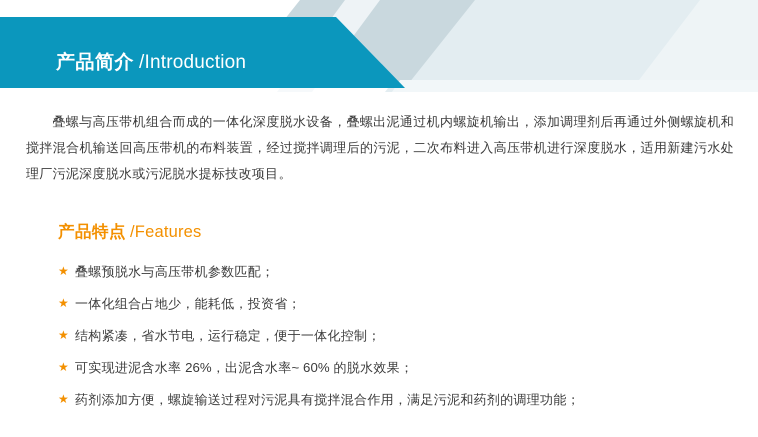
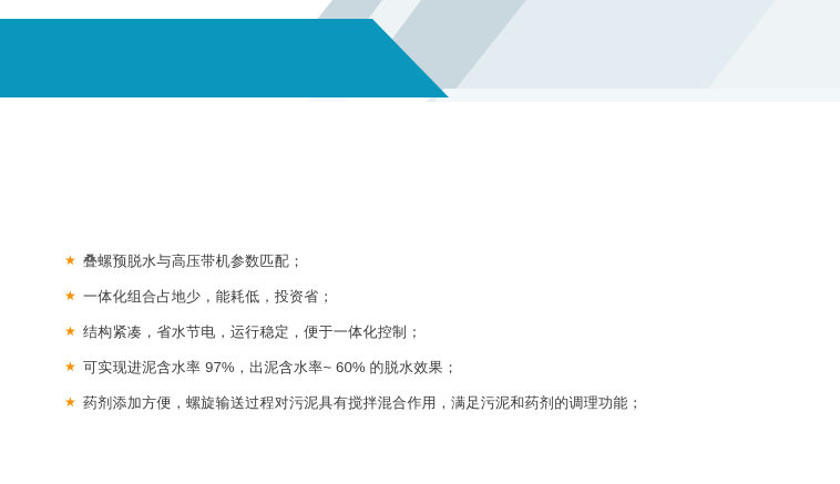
- 产品简介 /Introduction
- 叠螺与高压带机组合而成的一体化深度脱水设备，叠螺出泥通过机内螺旋机输出，添加调理剂后再通过外侧螺旋机和搅拌混合机输送回高压带机的布料装置，经过搅拌调理后的污泥，二次布料进入高压带机进行深度脱水，适用新建污水处理厂污泥深度脱水或污泥脱水提标技改项目。
- 产品特点 /Features
  ★
  叠螺预脱水与高压带机参数匹配；
  ★
  一体化组合占地少，能耗低，投资省；
  ★
  结构紧凑，省水节电，运行稳定，便于一体化控制；
  ★
- 可实现进泥含水率 26%，出泥含水率~ 60% 的脱水效果；
+ 可实现进泥含水率 97%，出泥含水率~ 60% 的脱水效果；
  ★
  药剂添加方便，螺旋输送过程对污泥具有搅拌混合作用，满足污泥和药剂的调理功能；
